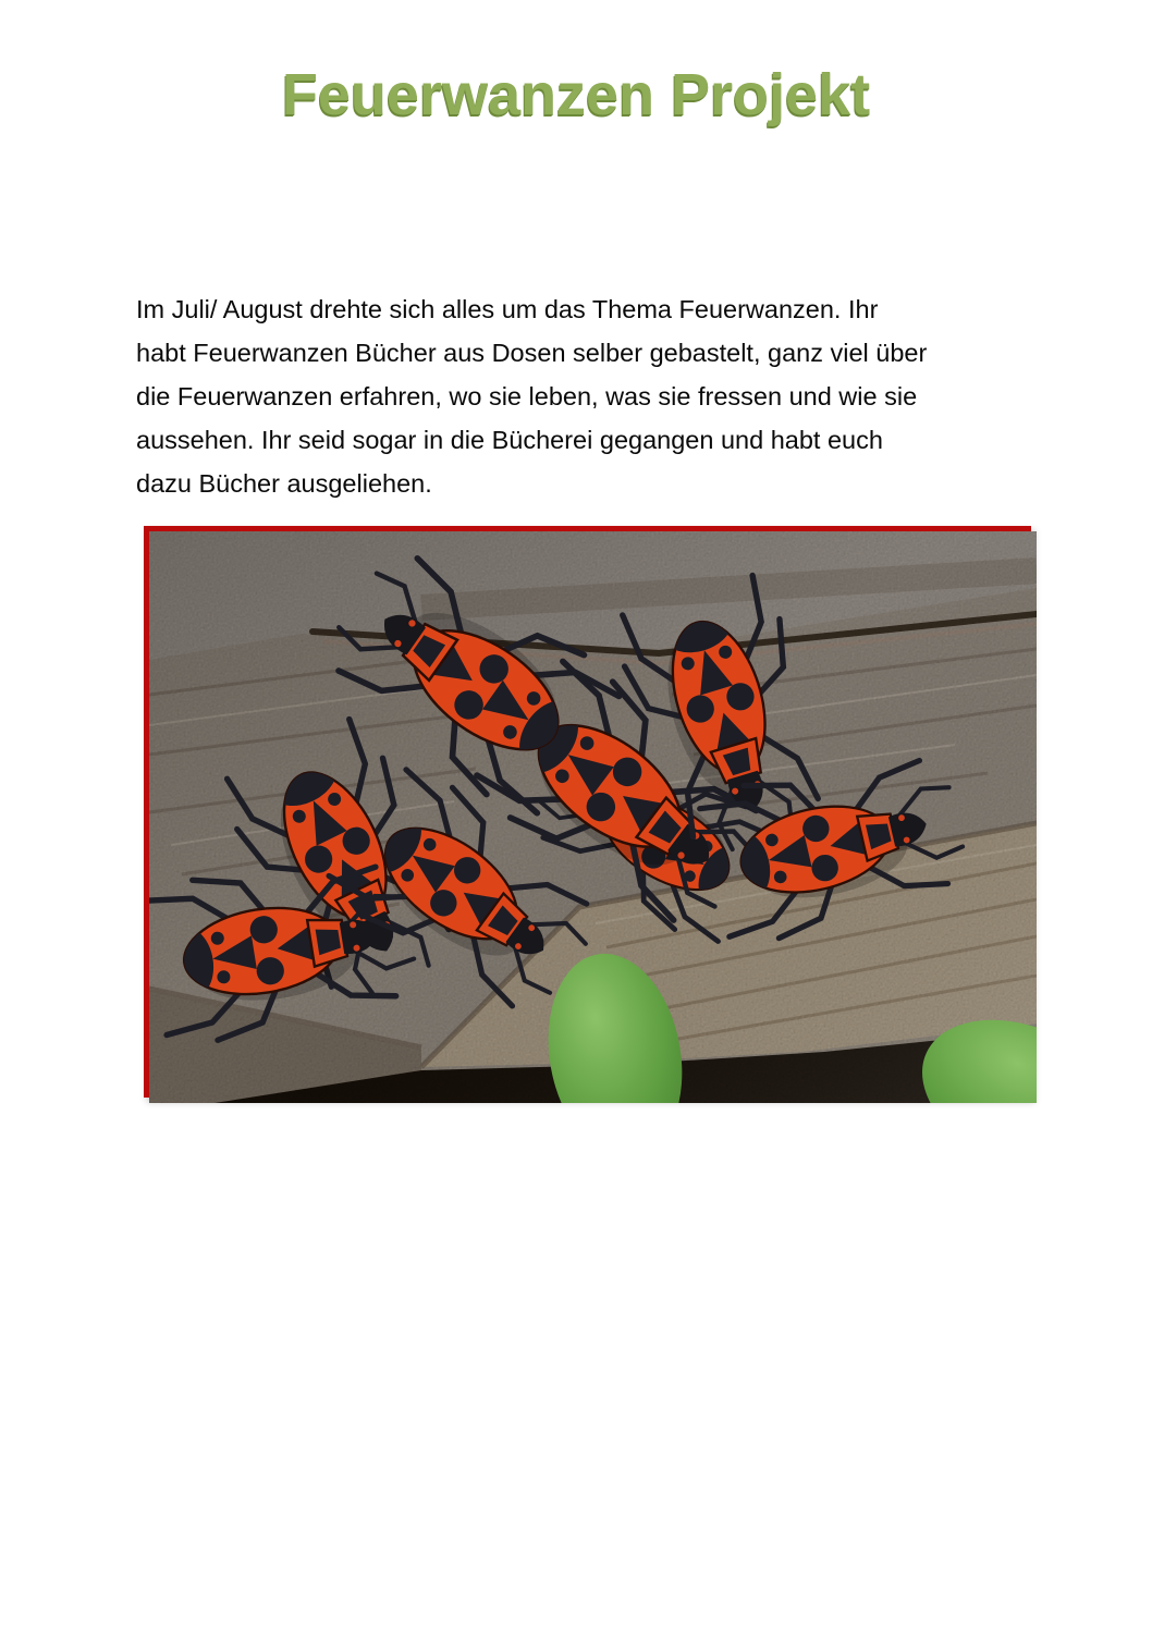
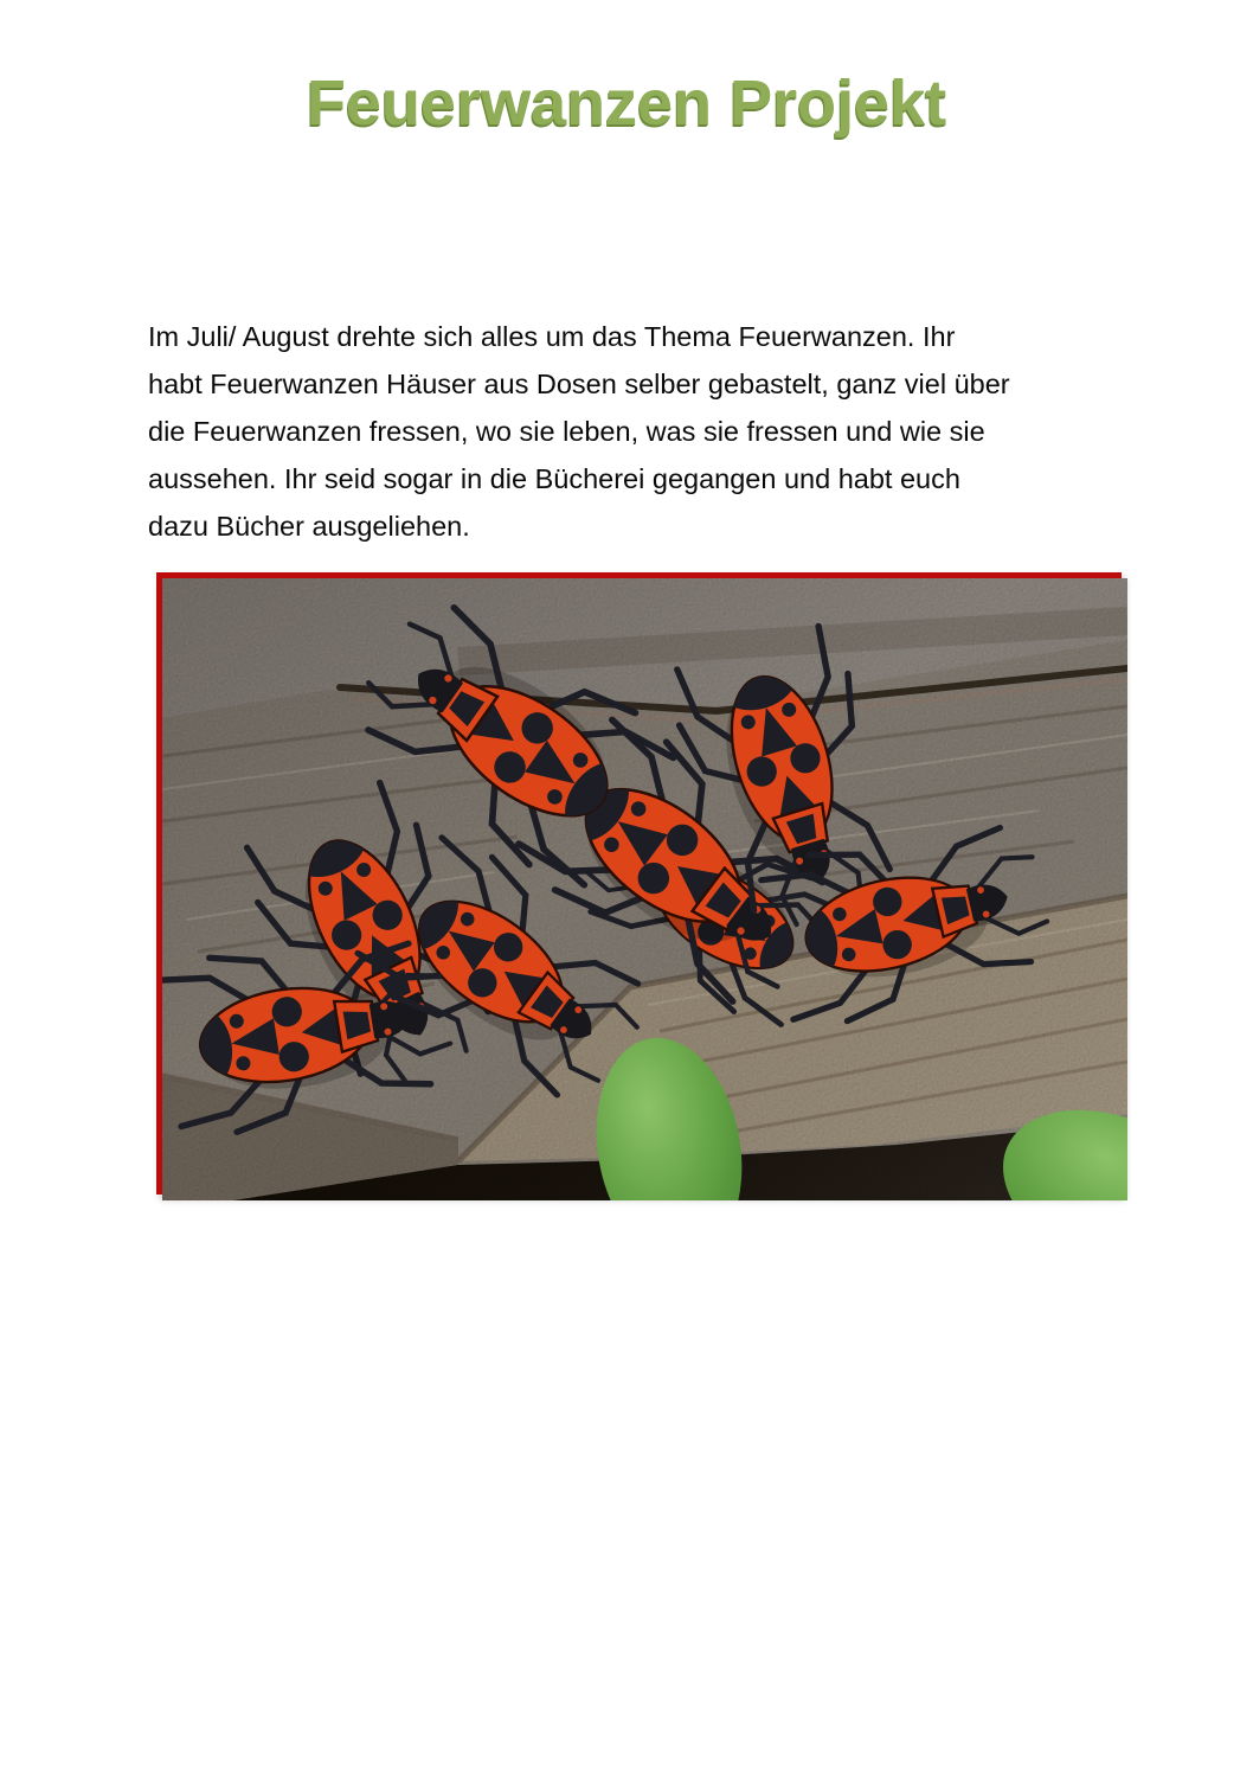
  Feuerwanzen Projekt
  Im Juli/ August drehte sich alles um das Thema Feuerwanzen. Ihr
- habt Feuerwanzen Bücher aus Dosen selber gebastelt, ganz viel über
+ habt Feuerwanzen Häuser aus Dosen selber gebastelt, ganz viel über
- die Feuerwanzen erfahren, wo sie leben, was sie fressen und wie sie
+ die Feuerwanzen fressen, wo sie leben, was sie fressen und wie sie
  aussehen. Ihr seid sogar in die Bücherei gegangen und habt euch
  dazu Bücher ausgeliehen.
